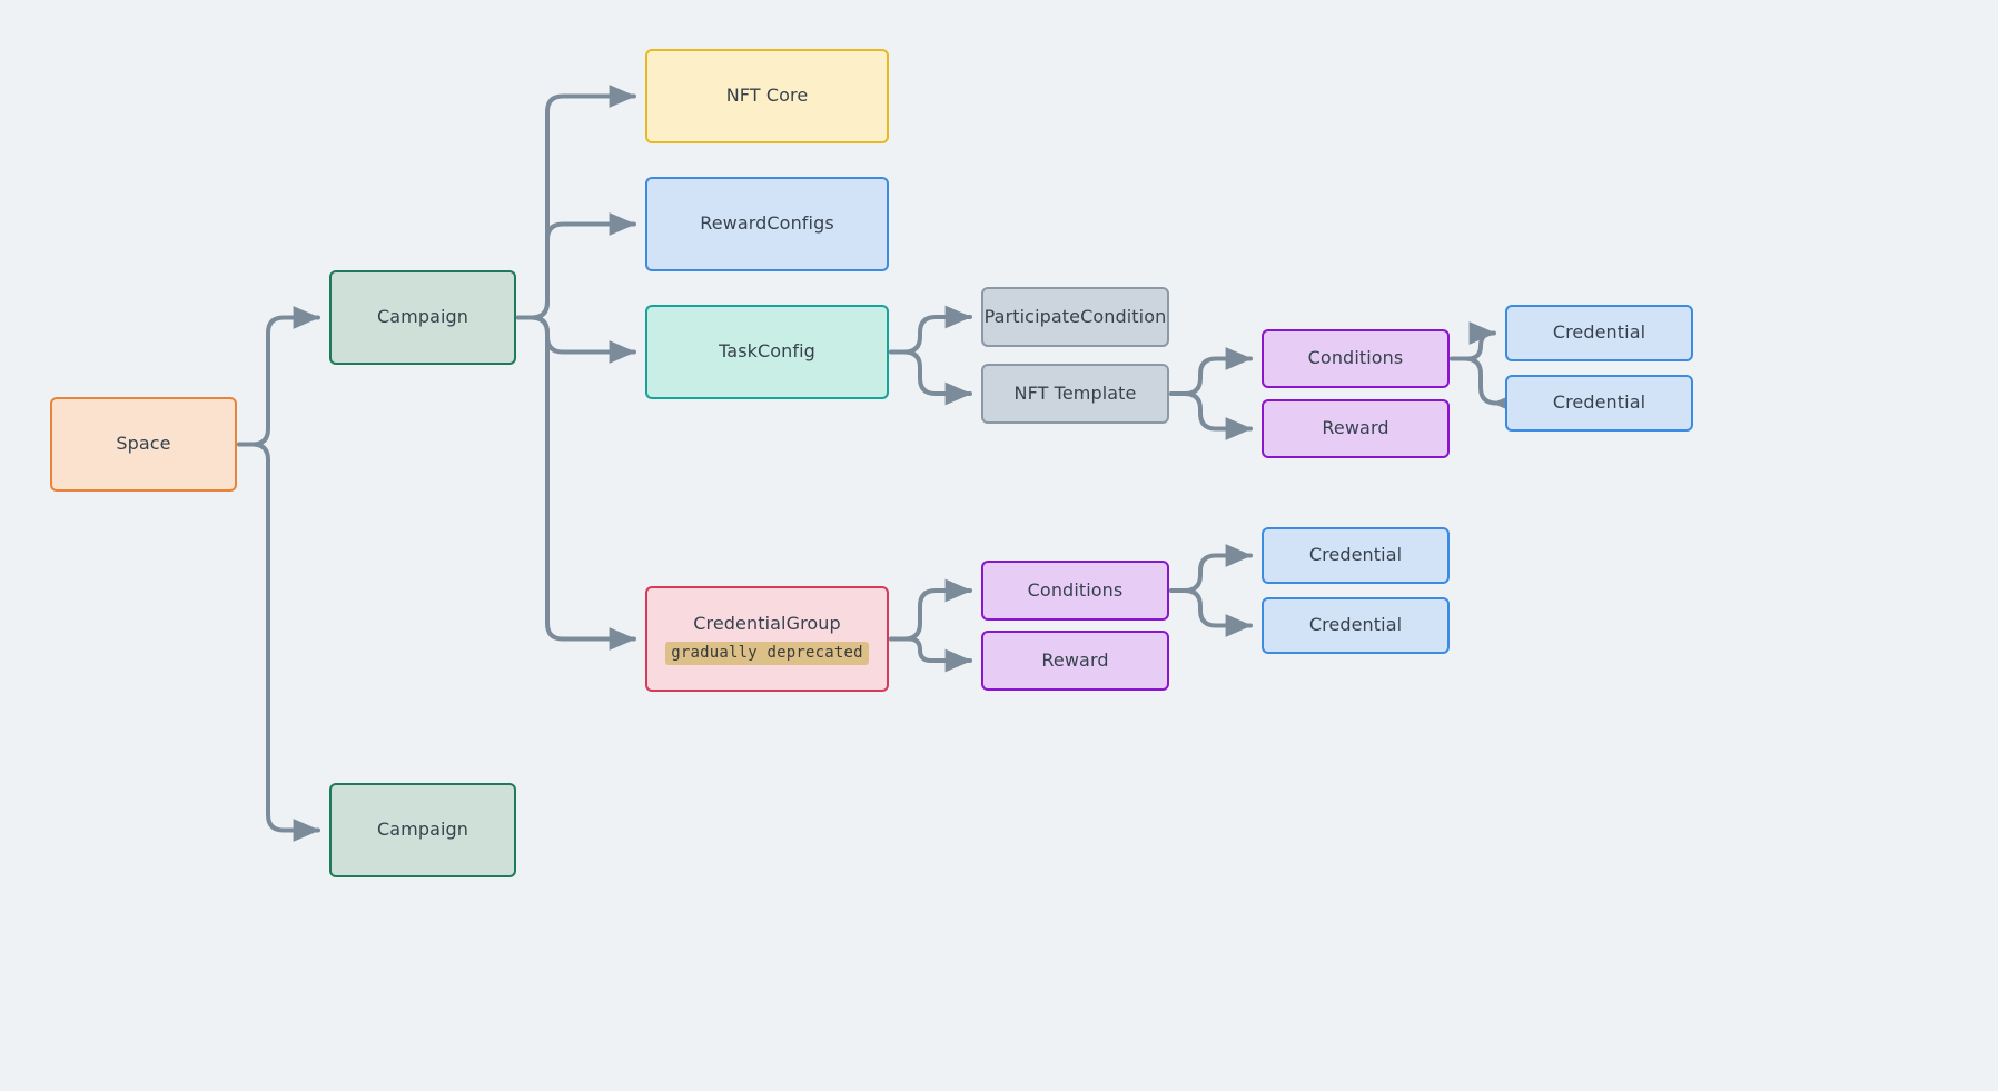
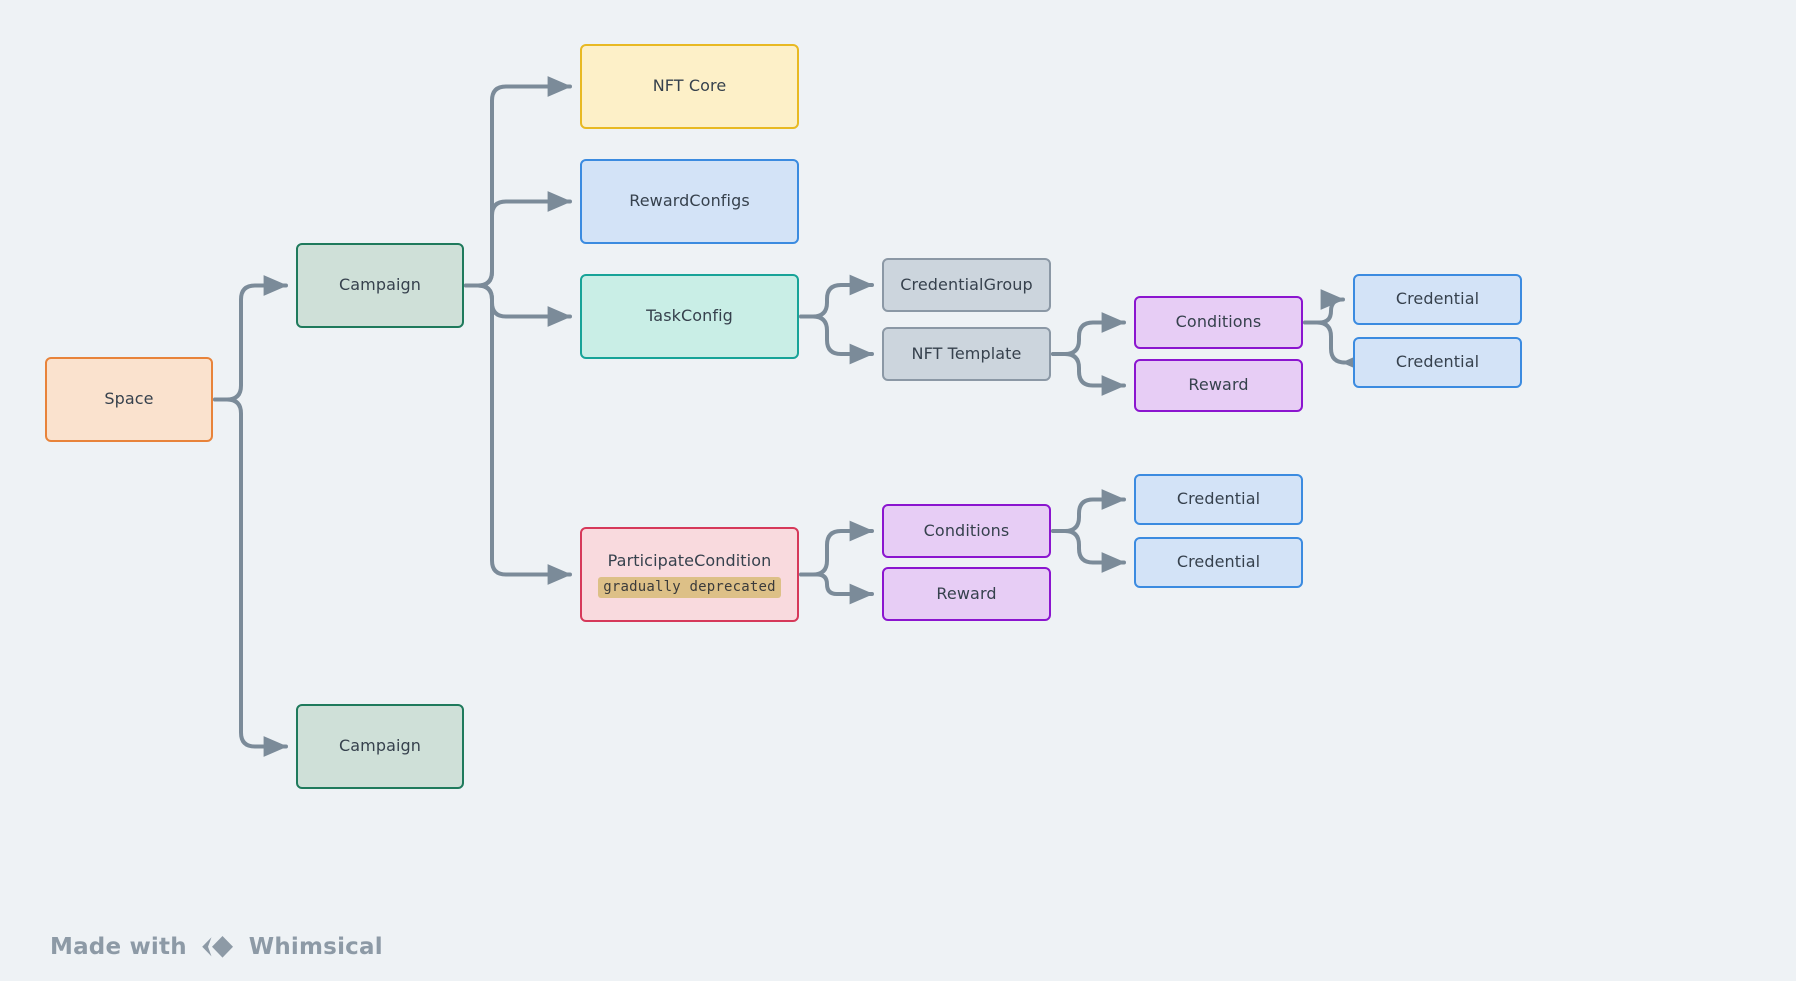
  Space
  Campaign
  Campaign
  NFT Core
  RewardConfigs
  TaskConfig
- CredentialGroup
+ ParticipateCondition
  gradually deprecated
- ParticipateCondition
+ CredentialGroup
  NFT Template
  Conditions
  Reward
  Credential
  Credential
  Conditions
  Reward
  Credential
  Credential
+ Made with
+ Whimsical
